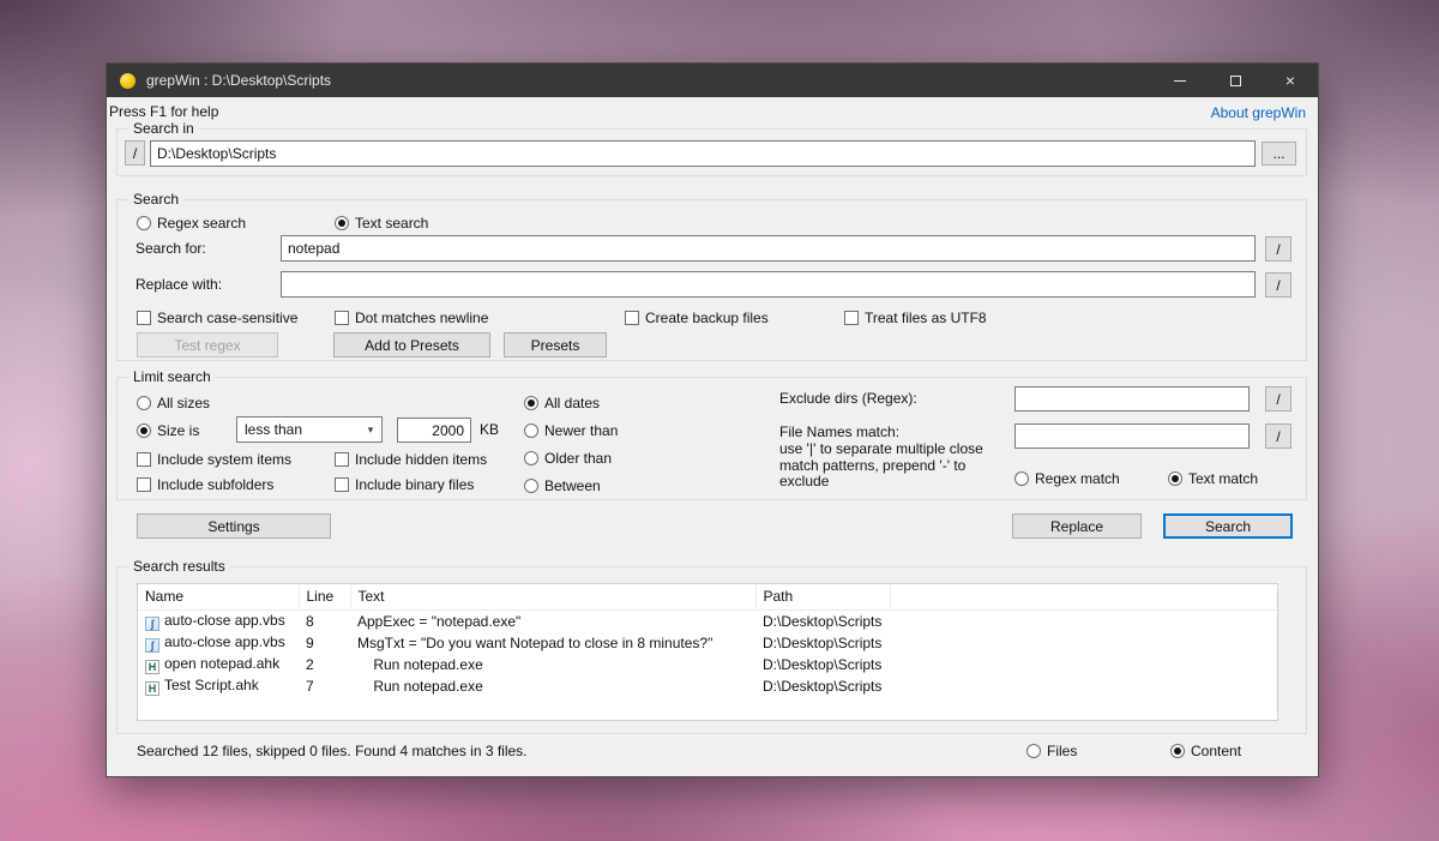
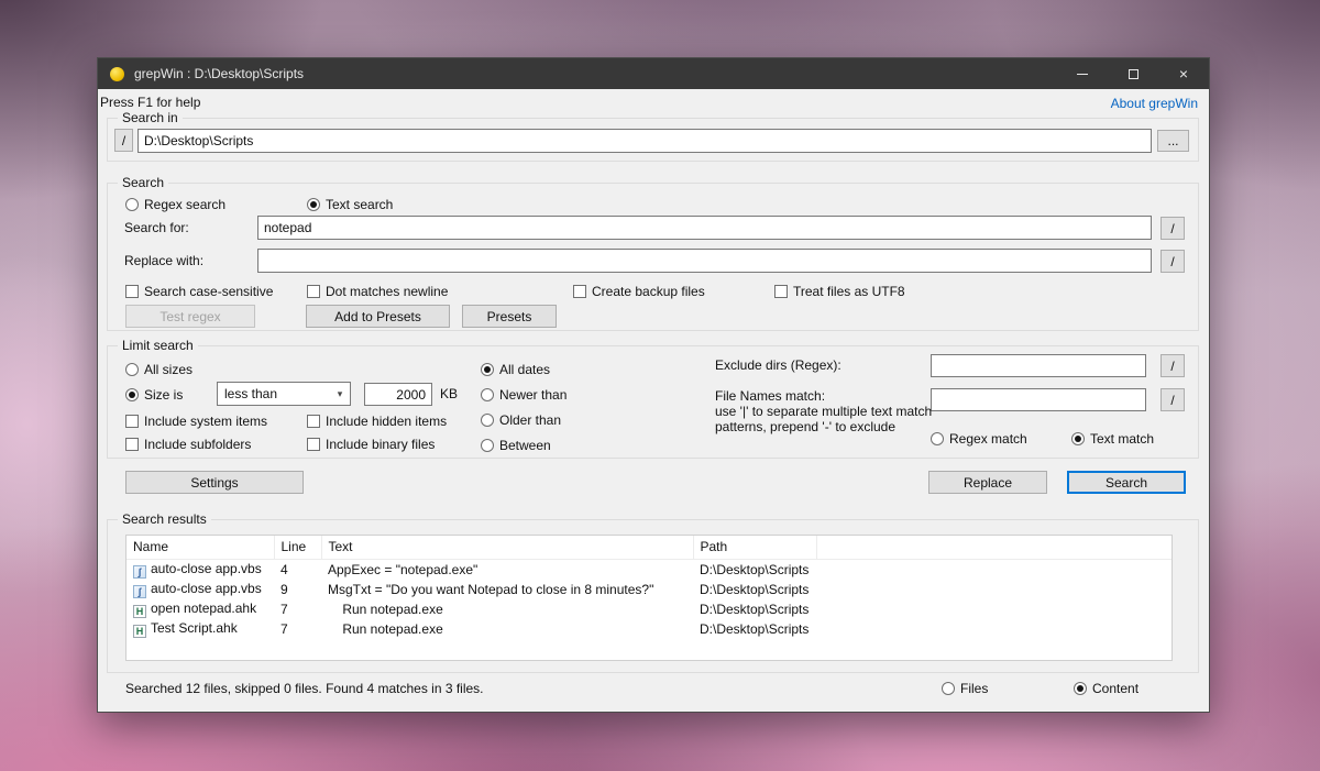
  grepWin : D:\Desktop\Scripts
  ×
  Press F1 for help
  About grepWin
  Search in
  /
  D:\Desktop\Scripts
  ...
  Search
  Regex search
  Text search
  Search for:
  notepad
  /
  Replace with:
  /
  Search case-sensitive
  Dot matches newline
  Create backup files
  Treat files as UTF8
  Test regex
  Add to Presets
  Presets
  Limit search
  All sizes
  Size is
  less than
  ▾
  2000
  KB
  Include system items
  Include subfolders
  Include hidden items
  Include binary files
  All dates
  Newer than
  Older than
  Between
  Exclude dirs (Regex):
  /
  File Names match:
  /
- use '|' to separate multiple close match patterns, prepend '-' to exclude
+ use '|' to separate multiple text match patterns, prepend '-' to exclude
  Regex match
  Text match
  Settings
  Replace
  Search
  Search results
  Name	Line	Text	Path
- auto-close app.vbs	8	AppExec = "notepad.exe"	D:\Desktop\Scripts
+ auto-close app.vbs	4	AppExec = "notepad.exe"	D:\Desktop\Scripts
  auto-close app.vbs	9	MsgTxt = "Do you want Notepad to close in 8 minutes?"	D:\Desktop\Scripts
- open notepad.ahk	2	Run notepad.exe	D:\Desktop\Scripts
+ open notepad.ahk	7	Run notepad.exe	D:\Desktop\Scripts
  Test Script.ahk	7	Run notepad.exe	D:\Desktop\Scripts
  Searched 12 files, skipped 0 files. Found 4 matches in 3 files.
  Files
  Content
